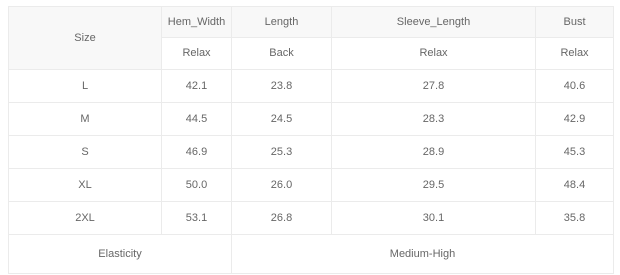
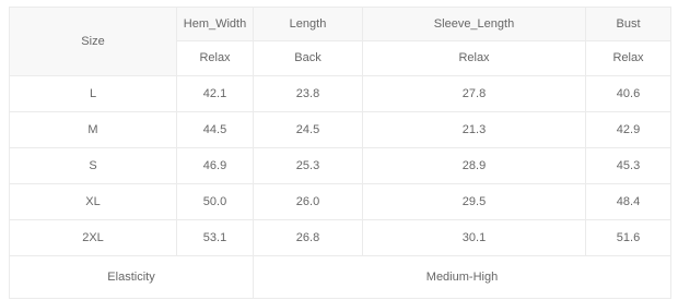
  Size	Hem_Width	Length	Sleeve_Length	Bust
  Relax	Back	Relax	Relax
  L	42.1	23.8	27.8	40.6
- M	44.5	24.5	28.3	42.9
+ M	44.5	24.5	21.3	42.9
  S	46.9	25.3	28.9	45.3
  XL	50.0	26.0	29.5	48.4
- 2XL	53.1	26.8	30.1	35.8
+ 2XL	53.1	26.8	30.1	51.6
  Elasticity	Medium-High
